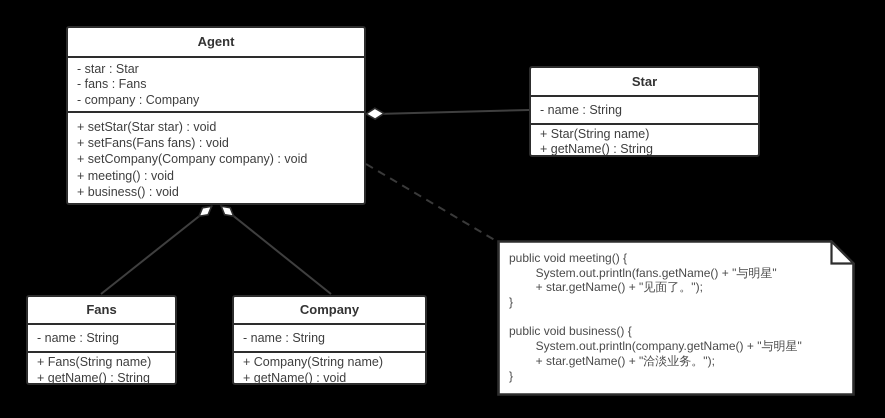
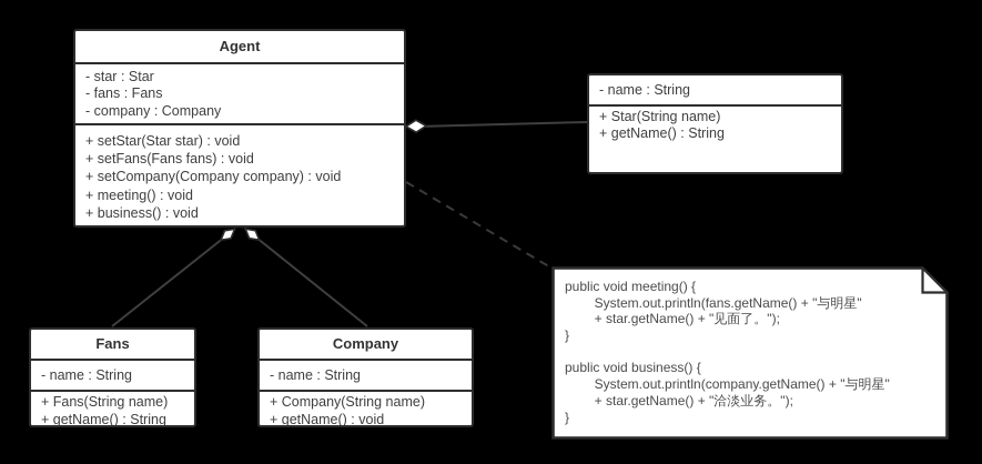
  Agent
  - star : Star
  - fans : Fans
  - company : Company
  + setStar(Star star) : void
  + setFans(Fans fans) : void
  + setCompany(Company company) : void
  + meeting() : void
  + business() : void
- Star
  - name : String
  + Star(String name)
  + getName() : String
  Fans
  - name : String
  + Fans(String name)
  + getName() : String
  Company
  - name : String
  + Company(String name)
  + getName() : void
  public void meeting() {
  System.out.println(fans.getName() + "与明星"
  + star.getName() + "见面了。");
  }
  public void business() {
  System.out.println(company.getName() + "与明星"
  + star.getName() + "洽淡业务。");
  }
